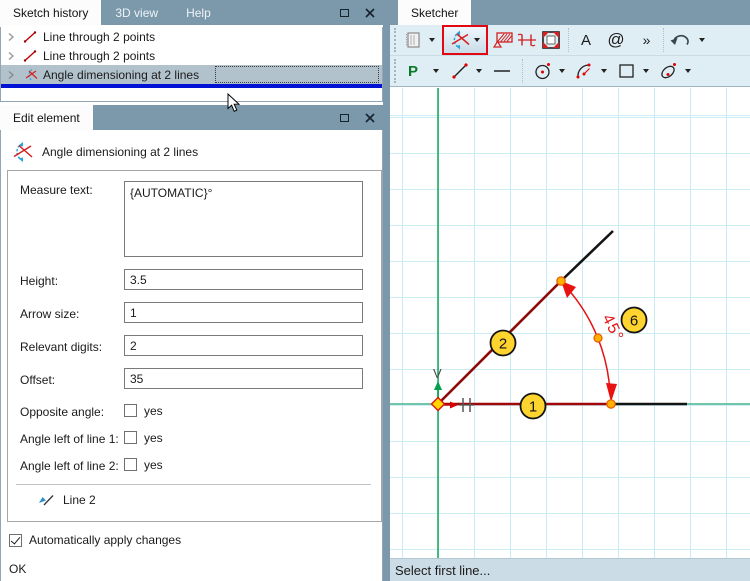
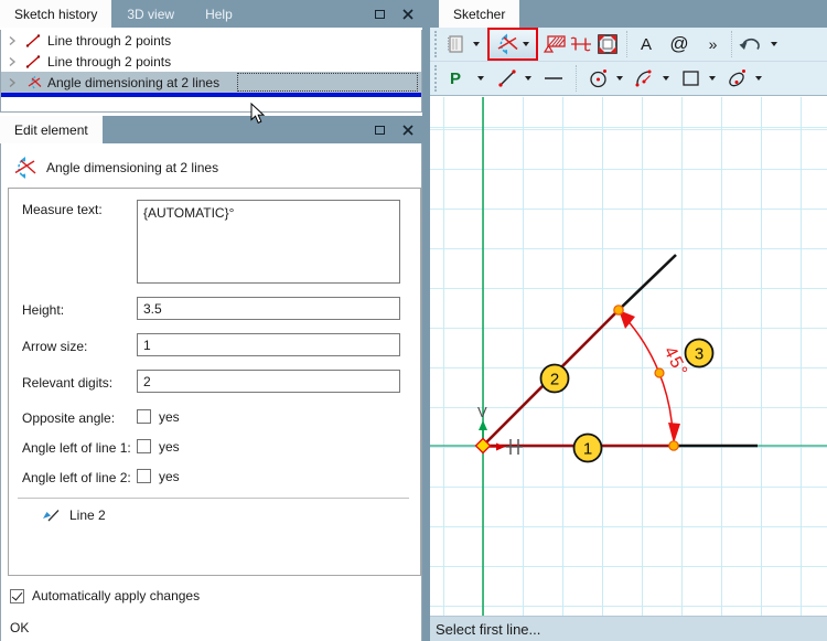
  Sketch history
  3D view
  Help
  Line through 2 points
  Line through 2 points
  Angle dimensioning at 2 lines
  Edit element
  Angle dimensioning at 2 lines
  Measure text:
  {AUTOMATIC}°
  Height:
  3.5
  Arrow size:
  1
  Relevant digits:
  2
- Offset:
- 35
  Opposite angle:
  yes
  Angle left of line 1:
  yes
  Angle left of line 2:
  yes
  Line 2
  Automatically apply changes
  OK
  Sketcher
  A
  @
  »
  P
  V
  1
  2
- 6
+ 3
  Select first line...
